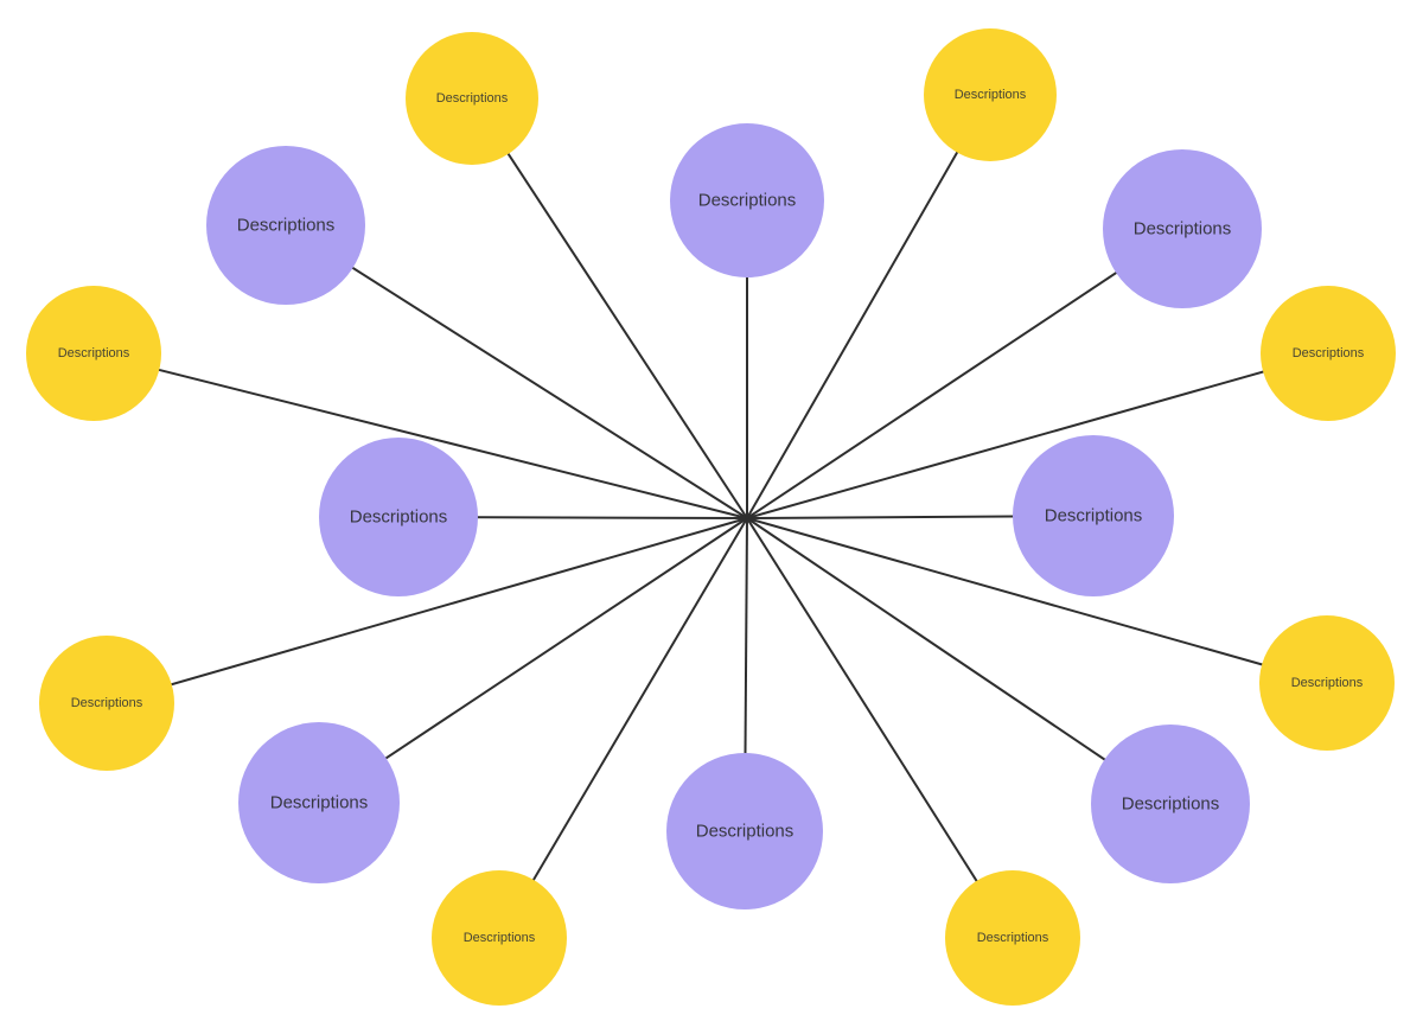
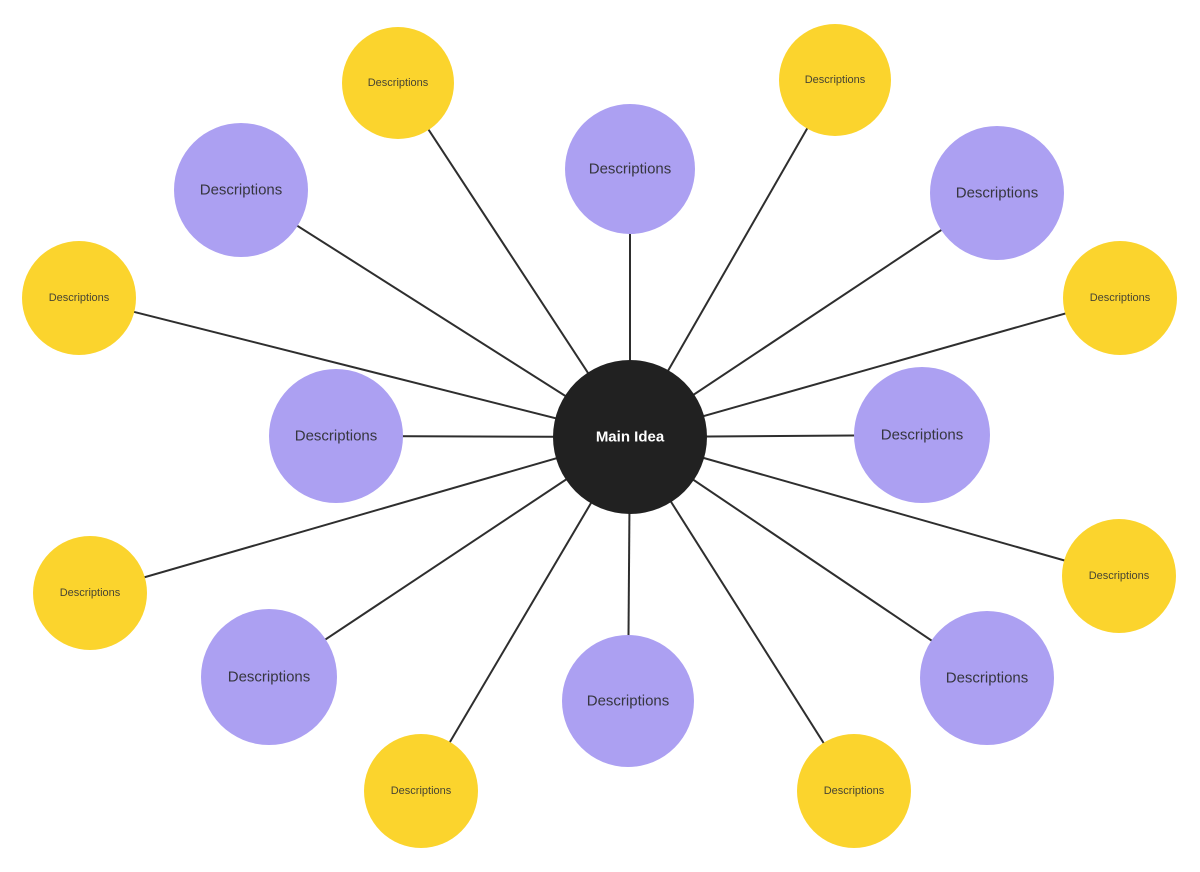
  Descriptions
  Descriptions
  Descriptions
  Descriptions
  Descriptions
  Descriptions
  Descriptions
  Descriptions
  Descriptions
  Descriptions
  Descriptions
  Descriptions
  Descriptions
  Descriptions
  Descriptions
  Descriptions
+ Main Idea
